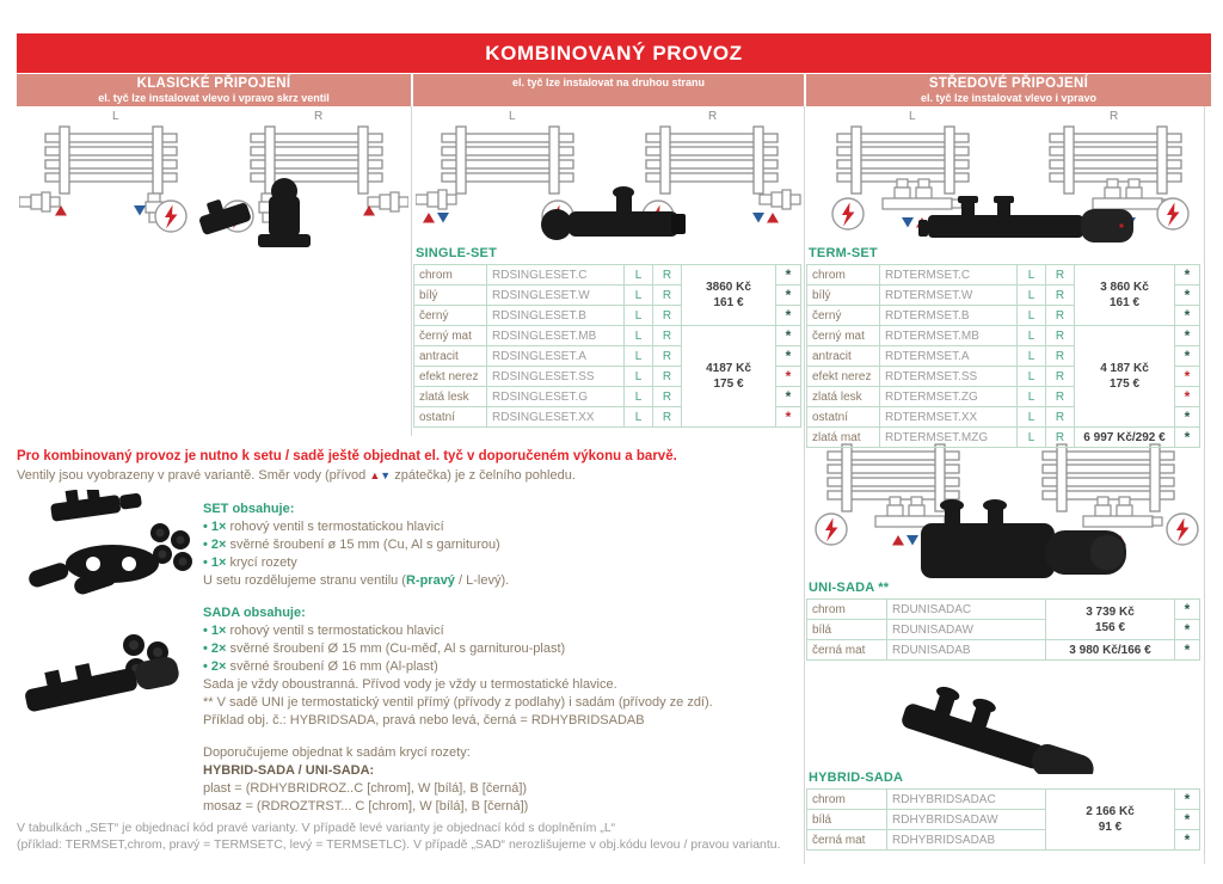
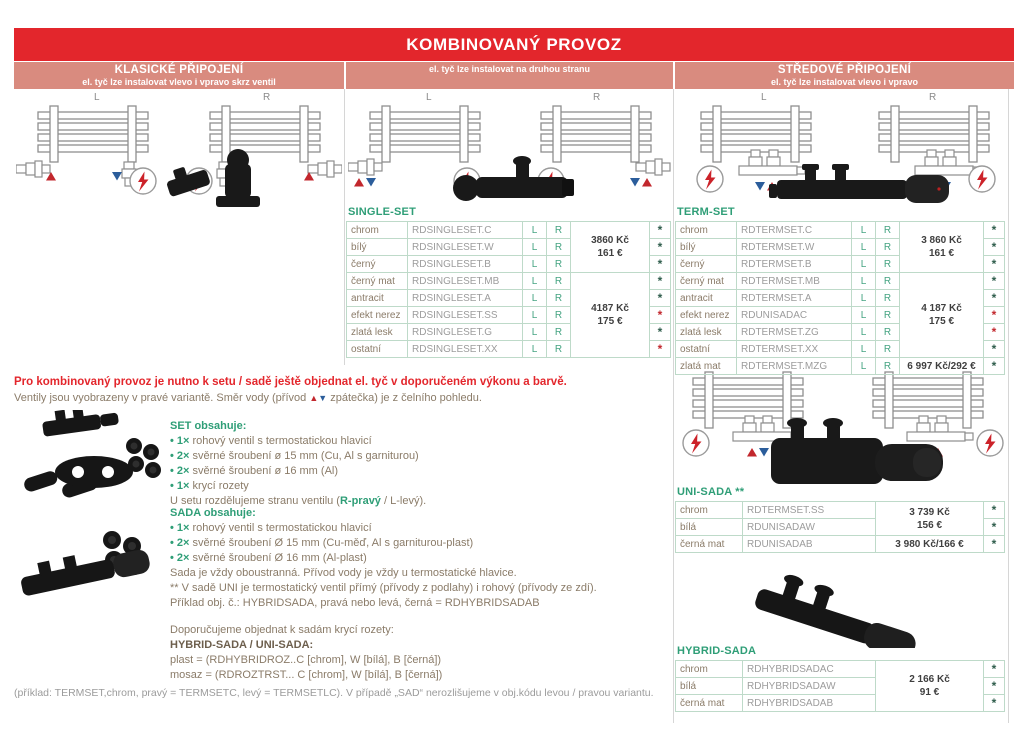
  KOMBINOVANÝ PROVOZ
  KLASICKÉ PŘIPOJENÍ
  el. tyč lze instalovat vlevo i vpravo skrz ventil
  el. tyč lze instalovat na druhou stranu
  STŘEDOVÉ PŘIPOJENÍ
  el. tyč lze instalovat vlevo i vpravo
  L
  R
  L
  R
  L
  R
  SINGLE-SET
  chrom	RDSINGLESET.C	L	R	3860 Kč161 €	*
  bílý	RDSINGLESET.W	L	R	*
  černý	RDSINGLESET.B	L	R	*
  černý mat	RDSINGLESET.MB	L	R	4187 Kč175 €	*
  antracit	RDSINGLESET.A	L	R	*
  efekt nerez	RDSINGLESET.SS	L	R	*
  zlatá lesk	RDSINGLESET.G	L	R	*
  ostatní	RDSINGLESET.XX	L	R	*
  TERM-SET
  chrom	RDTERMSET.C	L	R	3 860 Kč161 €	*
  bílý	RDTERMSET.W	L	R	*
  černý	RDTERMSET.B	L	R	*
  černý mat	RDTERMSET.MB	L	R	4 187 Kč175 €	*
  antracit	RDTERMSET.A	L	R	*
- efekt nerez	RDTERMSET.SS	L	R	*
+ efekt nerez	RDUNISADAC	L	R	*
  zlatá lesk	RDTERMSET.ZG	L	R	*
  ostatní	RDTERMSET.XX	L	R	*
  zlatá mat	RDTERMSET.MZG	L	R	6 997 Kč/292 €	*
  UNI-SADA **
- chrom	RDUNISADAC	3 739 Kč156 €	*
+ chrom	RDTERMSET.SS	3 739 Kč156 €	*
  bílá	RDUNISADAW	*
  černá mat	RDUNISADAB	3 980 Kč/166 €	*
  HYBRID-SADA
  chrom	RDHYBRIDSADAC	2 166 Kč91 €	*
  bílá	RDHYBRIDSADAW	*
  černá mat	RDHYBRIDSADAB	*
  Pro kombinovaný provoz je nutno k setu / sadě ještě objednat el. tyč v doporučeném výkonu a barvě.
  Ventily jsou vyobrazeny v pravé variantě. Směr vody (přívod ▲▼ zpátečka) je z čelního pohledu.
  SET obsahuje:
  • 1× rohový ventil s termostatickou hlavicí
  • 2× svěrné šroubení ø 15 mm (Cu, Al s garniturou)
+ • 2× svěrné šroubení ø 16 mm (Al)
  • 1× krycí rozety
  U setu rozdělujeme stranu ventilu (R-pravý / L-levý).
  SADA obsahuje:
  • 1× rohový ventil s termostatickou hlavicí
  • 2× svěrné šroubení Ø 15 mm (Cu-měď, Al s garniturou-plast)
  • 2× svěrné šroubení Ø 16 mm (Al-plast)
  Sada je vždy oboustranná. Přívod vody je vždy u termostatické hlavice.
- ** V sadě UNI je termostatický ventil přímý (přívody z podlahy) i sadám (přívody ze zdí).
+ ** V sadě UNI je termostatický ventil přímý (přívody z podlahy) i rohový (přívody ze zdí).
  Příklad obj. č.: HYBRIDSADA, pravá nebo levá, černá = RDHYBRIDSADAB
  Doporučujeme objednat k sadám krycí rozety:
  HYBRID-SADA / UNI-SADA:
  plast = (RDHYBRIDROZ..C [chrom], W [bílá], B [černá])
  mosaz = (RDROZTRST... C [chrom], W [bílá], B [černá])
- V tabulkách „SET“ je objednací kód pravé varianty. V případě levé varianty je objednací kód s doplněním „L“
  (příklad: TERMSET,chrom, pravý = TERMSETC, levý = TERMSETLC). V případě „SAD“ nerozlišujeme v obj.kódu levou / pravou variantu.
